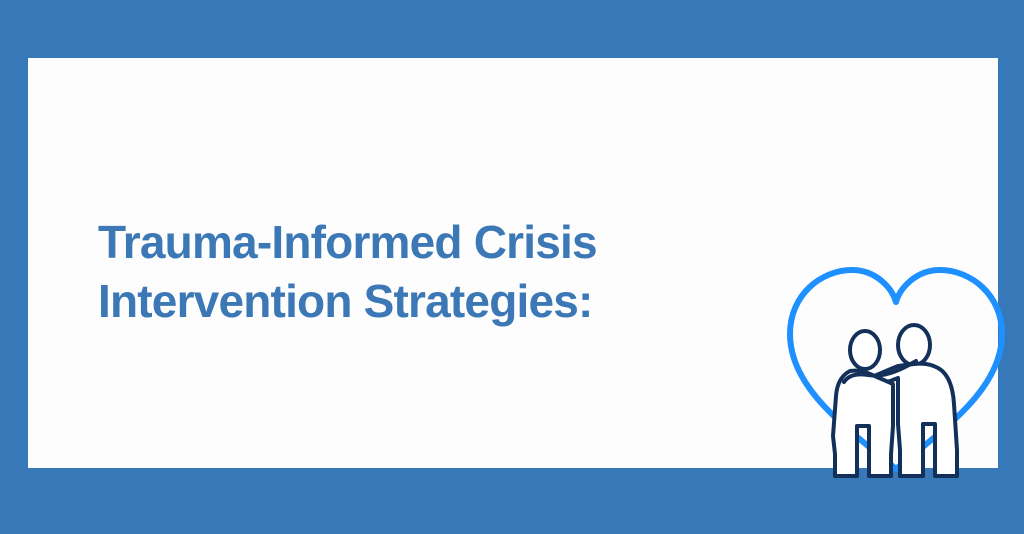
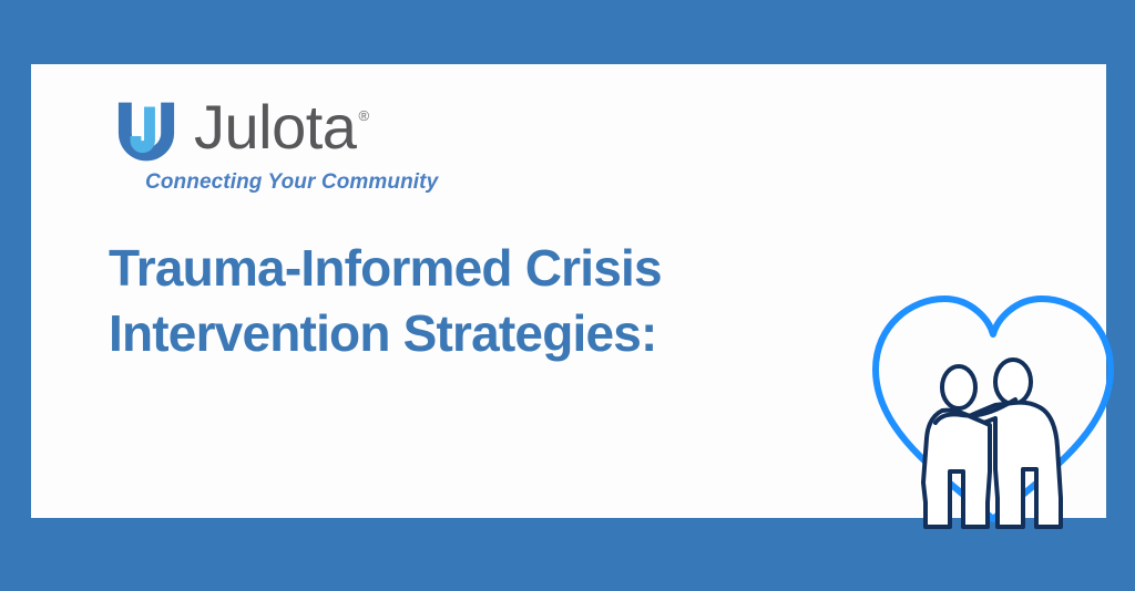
+ Julota
+ ®
+ Connecting Your Community
  Trauma-Informed Crisis
  Intervention Strategies:
